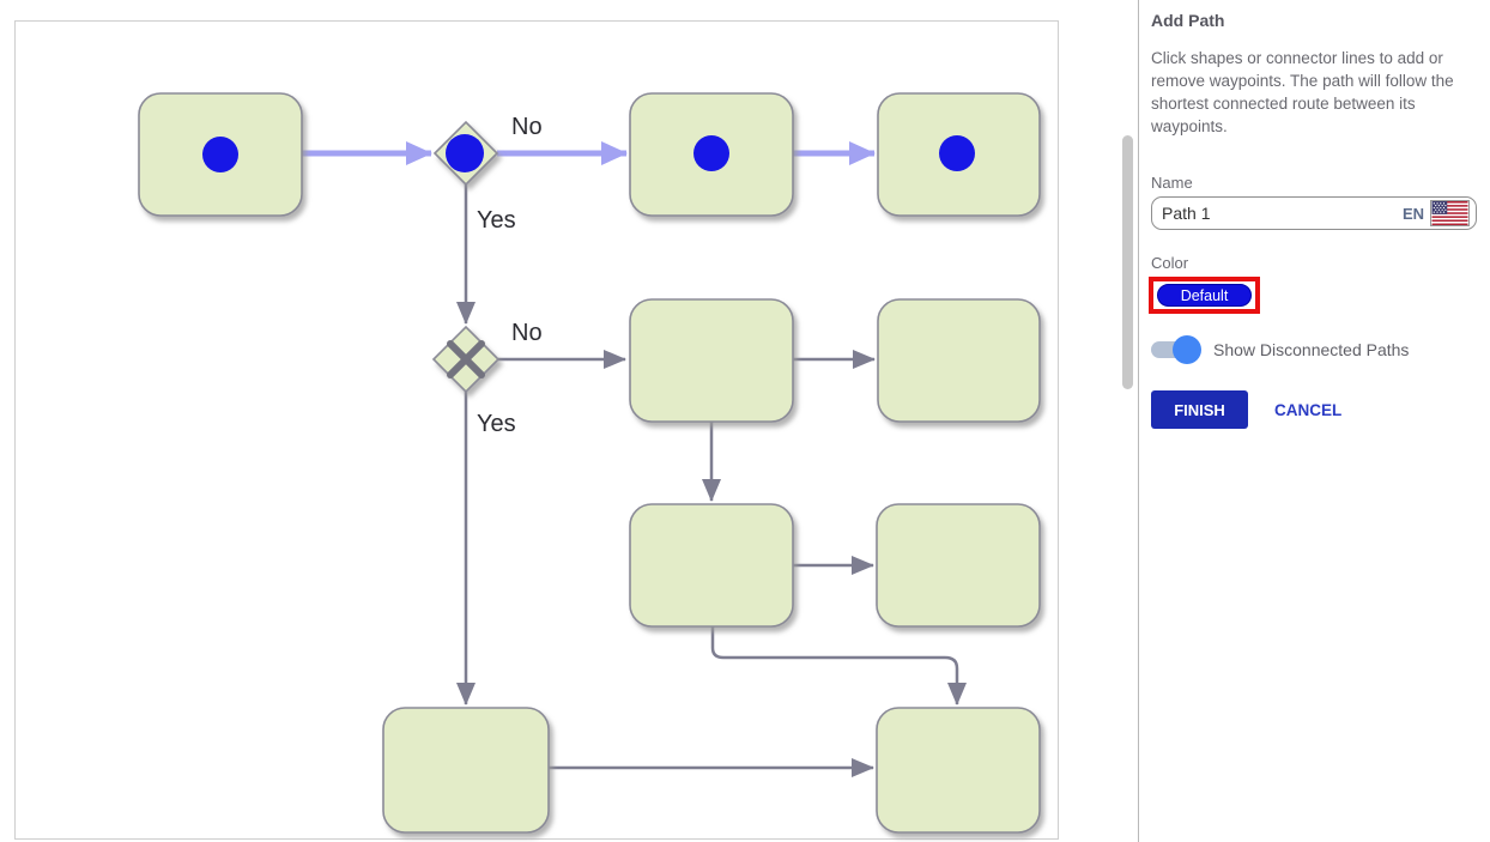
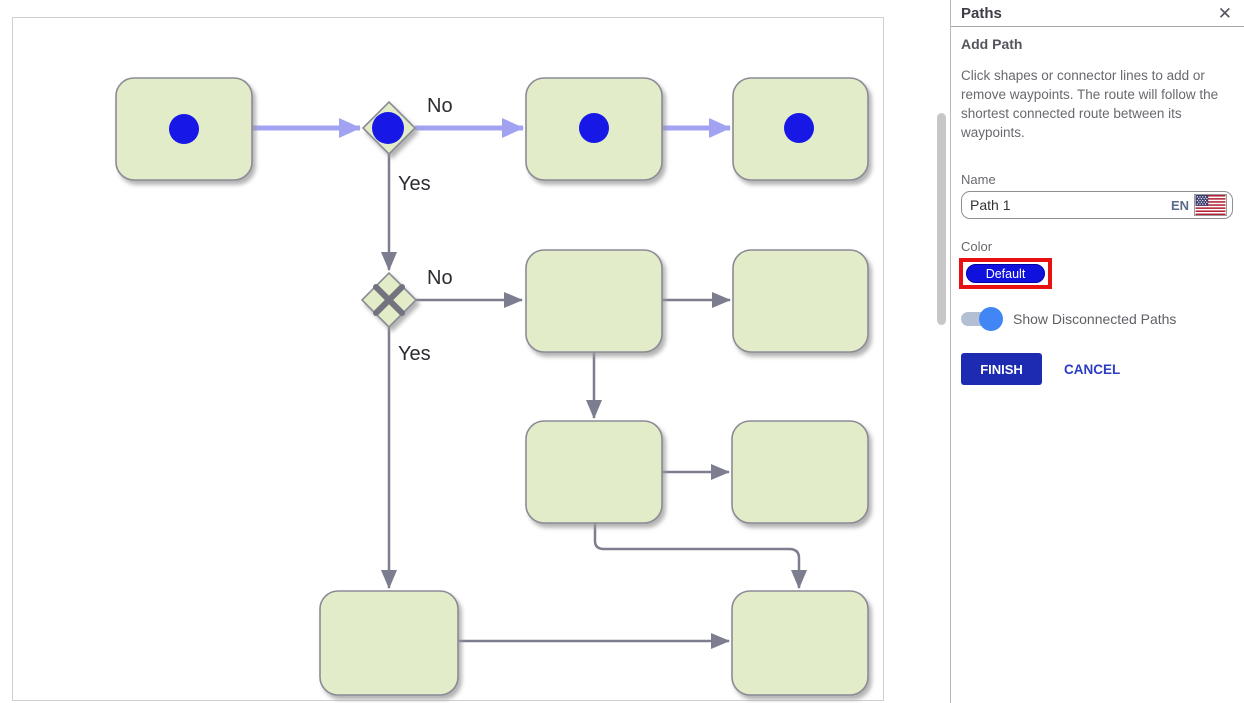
  No
  Yes
  No
  Yes
+ Paths
+ ✕
  Add Path
- Click shapes or connector lines to add or remove waypoints. The path will follow the shortest connected route between its waypoints.
+ Click shapes or connector lines to add or remove waypoints. The route will follow the shortest connected route between its waypoints.
  Name
  Path 1
  EN
  Color
  Default
  Show Disconnected Paths
  FINISH
  CANCEL
